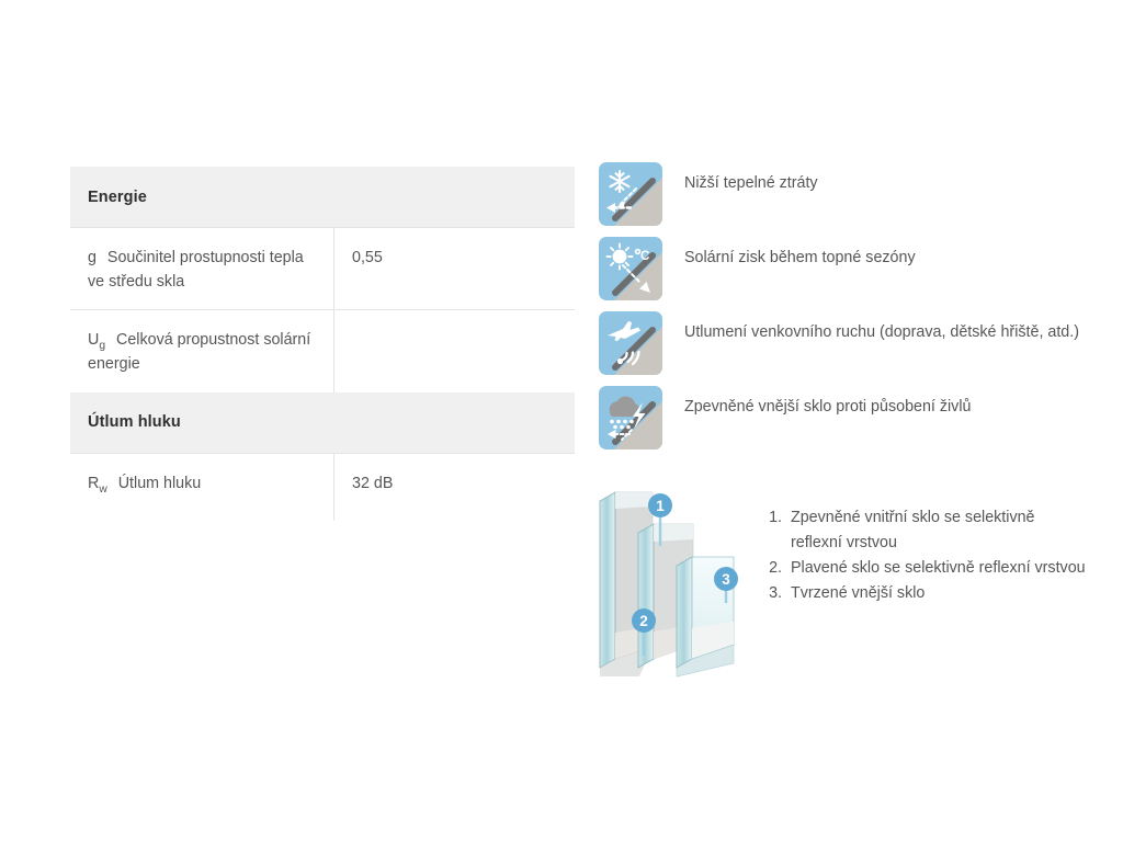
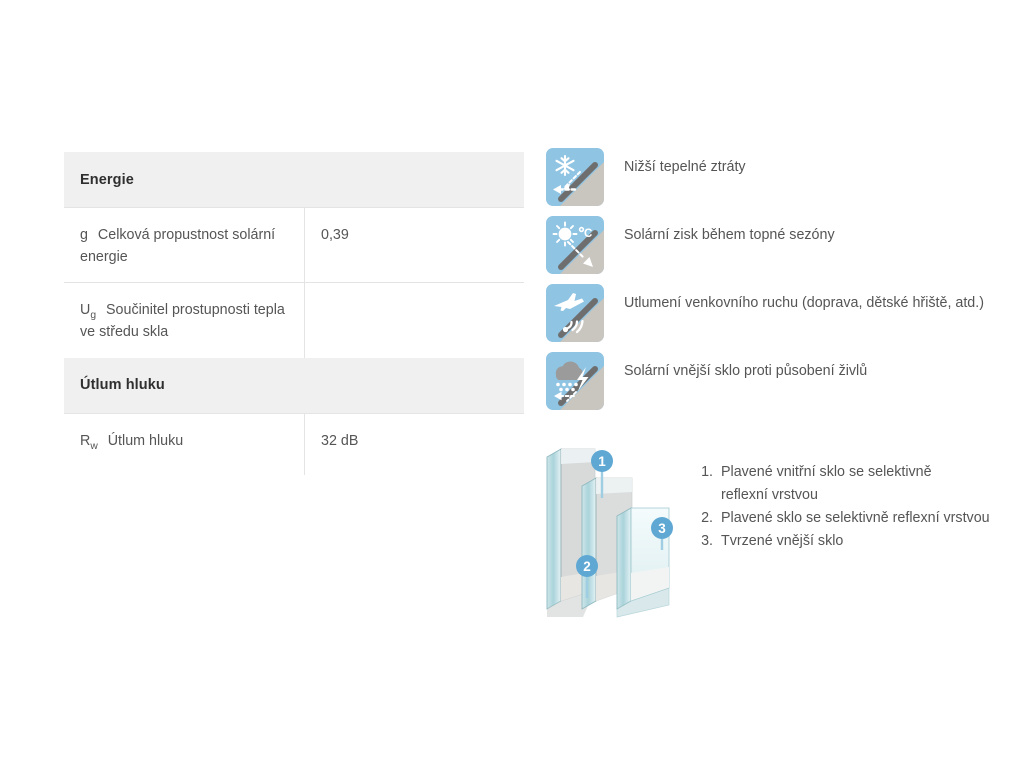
  Energie
- g Součinitel prostupnosti tepla ve středu skla
+ g Celková propustnost solární energie
- 0,55
+ 0,39
- Ug Celková propustnost solární energie
+ Ug Součinitel prostupnosti tepla ve středu skla
  Útlum hluku
  Rw Útlum hluku
  32 dB
  Nižší tepelné ztráty
  C
  Solární zisk během topné sezóny
  Utlumení venkovního ruchu (doprava, dětské hřiště, atd.)
- Zpevněné vnější sklo proti působení živlů
+ Solární vnější sklo proti působení živlů
  1
  2
  3
- Zpevněné vnitřní sklo se selektivně reflexní vrstvou
+ Plavené vnitřní sklo se selektivně reflexní vrstvou
  Plavené sklo se selektivně reflexní vrstvou
  Tvrzené vnější sklo
